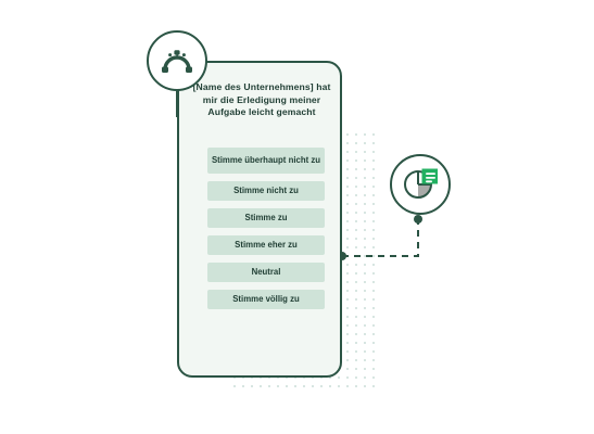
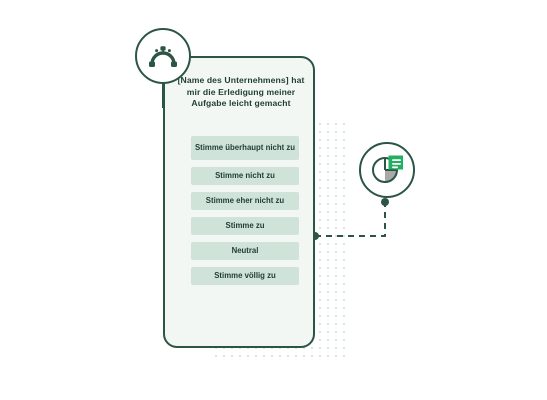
  [Name des Unternehmens] hat mir die Erledigung meiner Aufgabe leicht gemacht
  Stimme überhaupt nicht zu
  Stimme nicht zu
+ Stimme eher nicht zu
  Stimme zu
- Stimme eher zu
  Neutral
  Stimme völlig zu
